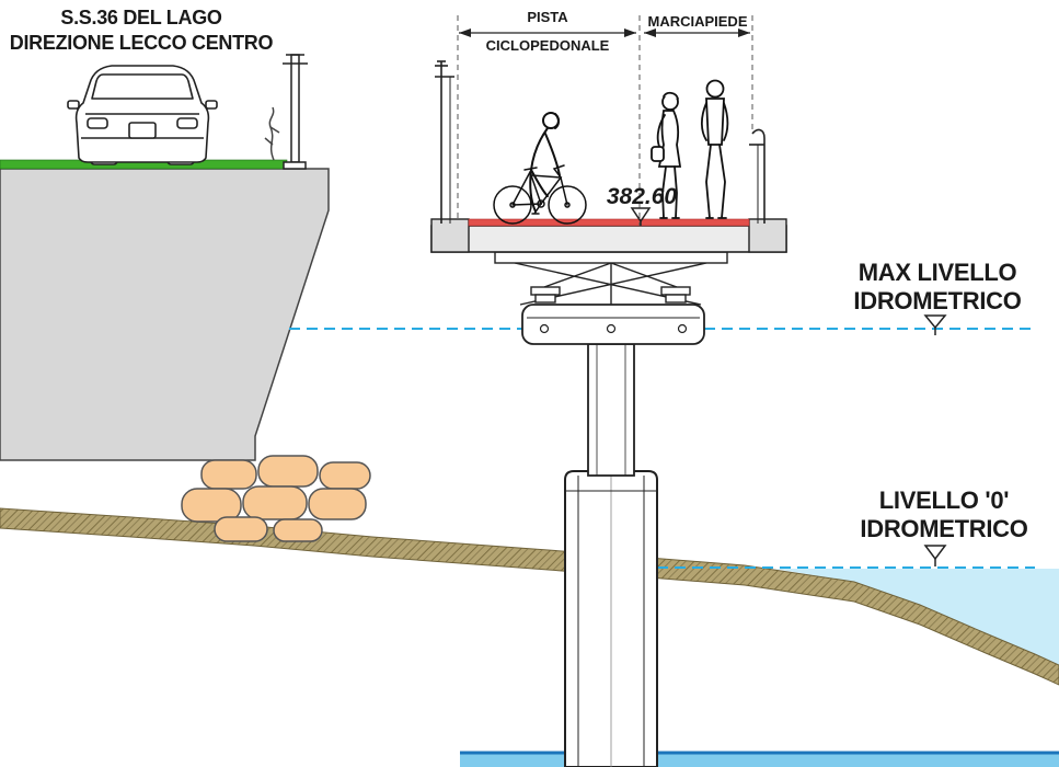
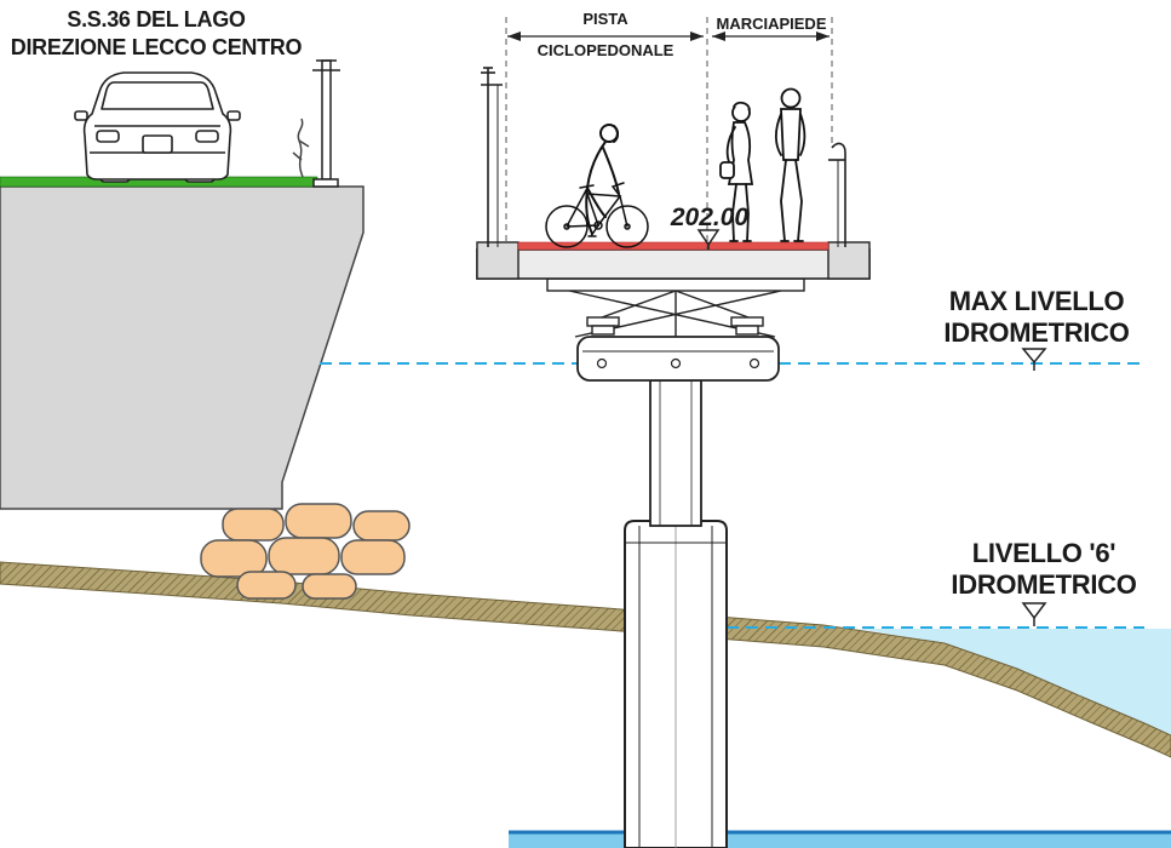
  PISTA
  CICLOPEDONALE
  MARCIAPIEDE
  S.S.36 DEL LAGO
  DIREZIONE LECCO CENTRO
- 382.60
+ 202.00
  MAX LIVELLO
  IDROMETRICO
- LIVELLO '0'
+ LIVELLO '6'
  IDROMETRICO
